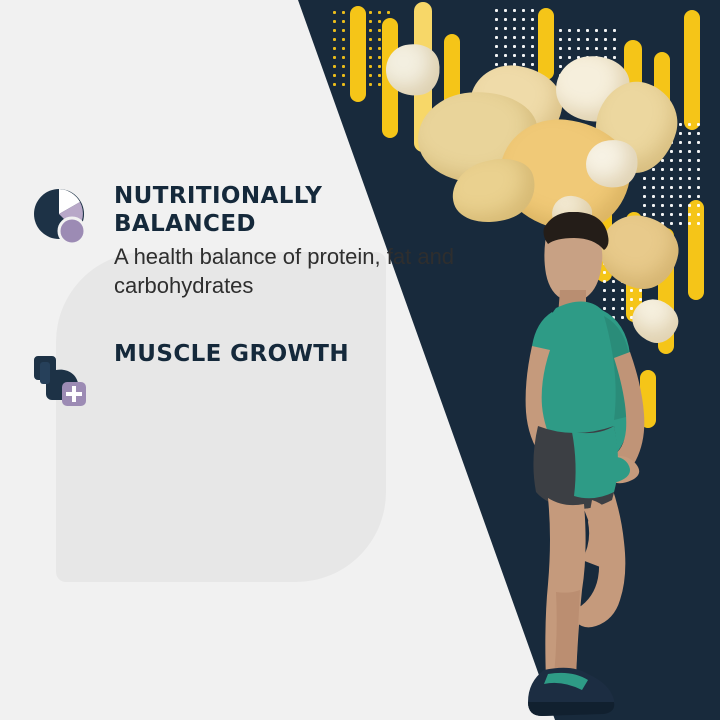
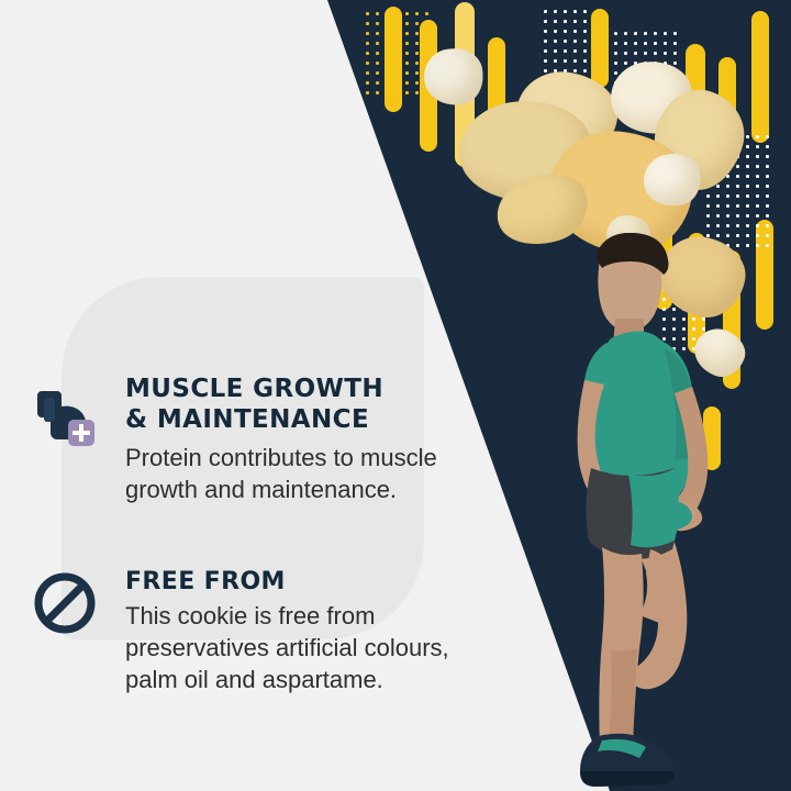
- NUTRITIONALLY
- BALANCED
- A health balance of protein, fat and carbohydrates
  MUSCLE GROWTH
+ & MAINTENANCE
+ Protein contributes to muscle growth and maintenance.
+ FREE FROM
+ This cookie is free from preservatives artificial colours, palm oil and aspartame.
